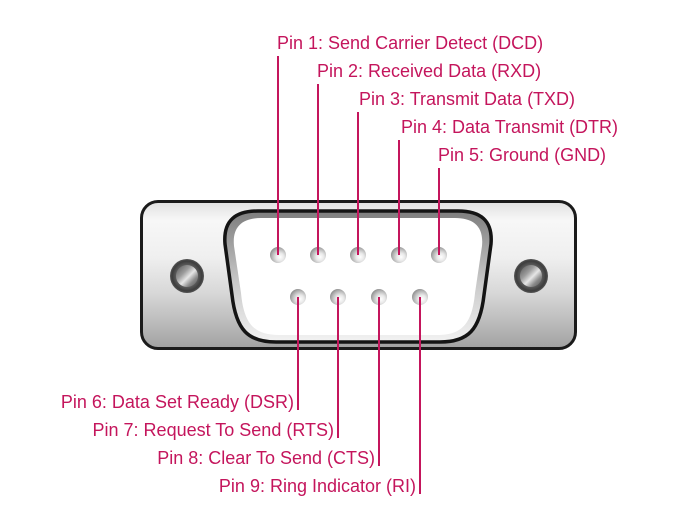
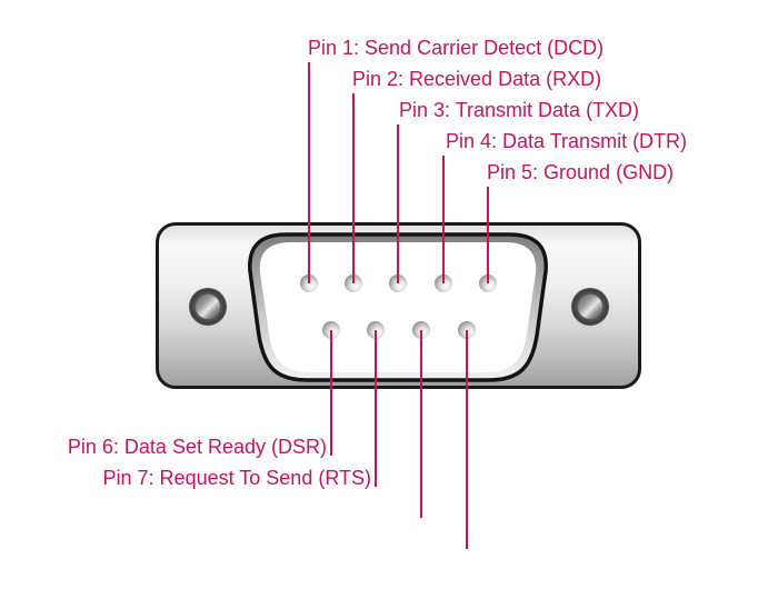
  Pin 1: Send Carrier Detect (DCD)
  Pin 2: Received Data (RXD)
  Pin 3: Transmit Data (TXD)
  Pin 4: Data Transmit (DTR)
  Pin 5: Ground (GND)
  Pin 6: Data Set Ready (DSR)
  Pin 7: Request To Send (RTS)
- Pin 8: Clear To Send (CTS)
- Pin 9: Ring Indicator (RI)
